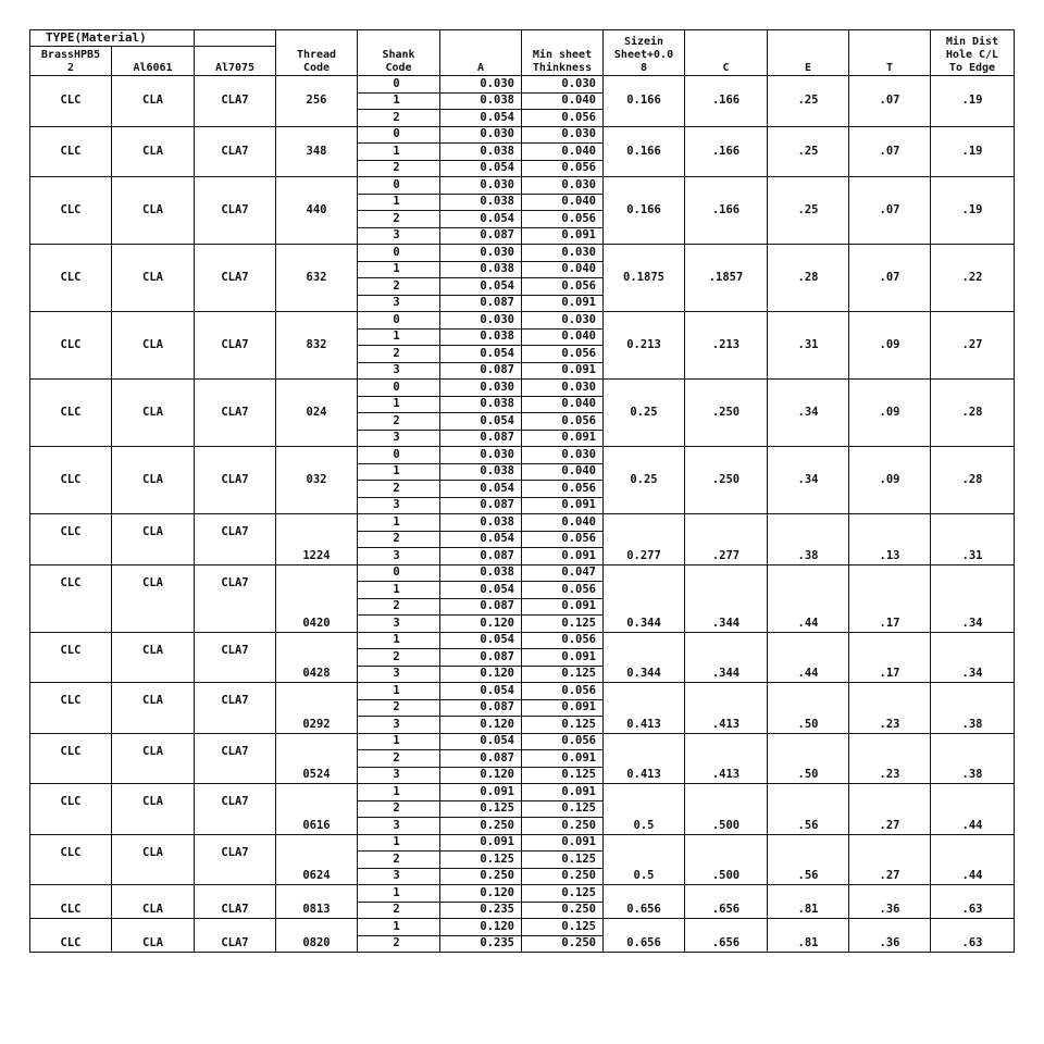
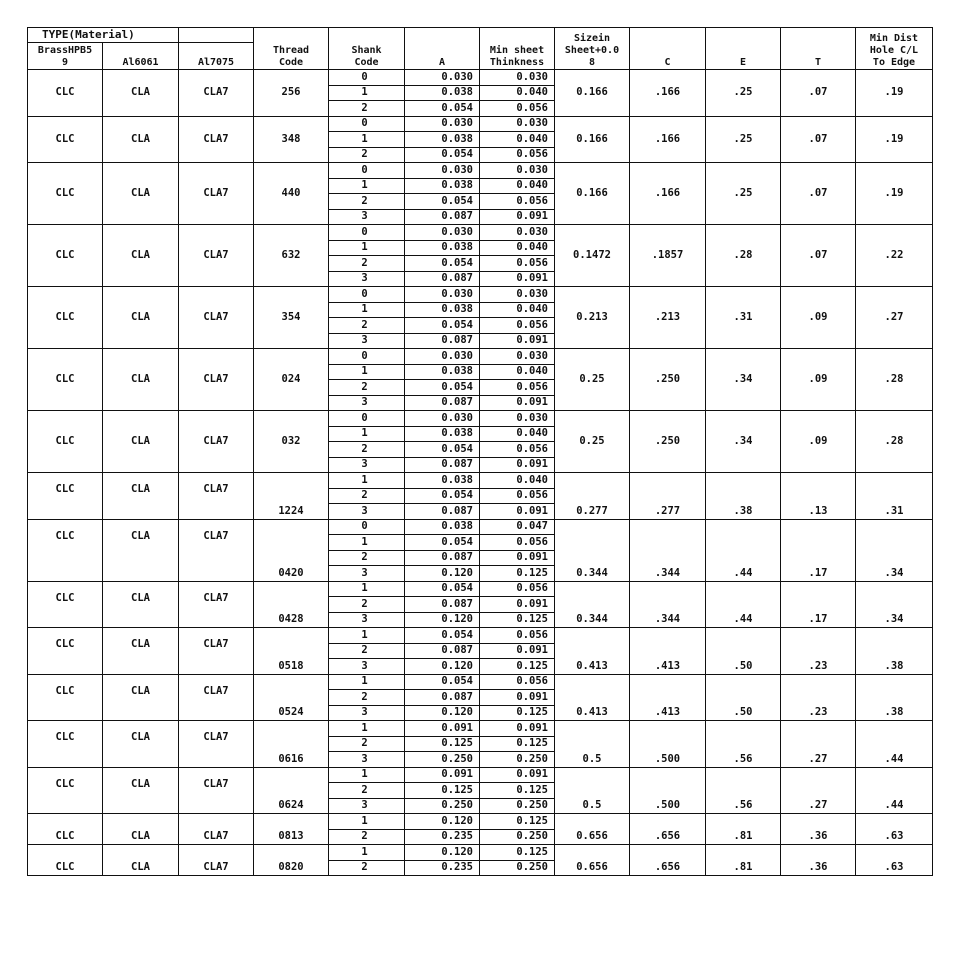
  TYPE(Material)		ThreadCode	ShankCode	A	Min sheetThinkness	SizeinSheet+0.08	C	E	T	Min DistHole C/LTo Edge
- BrassHPB52	Al6061	Al7075
+ BrassHPB59	Al6061	Al7075
  CLC	CLA	CLA7	256	0	0.030	0.030	0.166	.166	.25	.07	.19
  1	0.038	0.040
  2	0.054	0.056
  CLC	CLA	CLA7	348	0	0.030	0.030	0.166	.166	.25	.07	.19
  1	0.038	0.040
  2	0.054	0.056
  CLC	CLA	CLA7	440	0	0.030	0.030	0.166	.166	.25	.07	.19
  1	0.038	0.040
  2	0.054	0.056
  3	0.087	0.091
- CLC	CLA	CLA7	632	0	0.030	0.030	0.1875	.1857	.28	.07	.22
+ CLC	CLA	CLA7	632	0	0.030	0.030	0.1472	.1857	.28	.07	.22
  1	0.038	0.040
  2	0.054	0.056
  3	0.087	0.091
- CLC	CLA	CLA7	832	0	0.030	0.030	0.213	.213	.31	.09	.27
+ CLC	CLA	CLA7	354	0	0.030	0.030	0.213	.213	.31	.09	.27
  1	0.038	0.040
  2	0.054	0.056
  3	0.087	0.091
  CLC	CLA	CLA7	024	0	0.030	0.030	0.25	.250	.34	.09	.28
  1	0.038	0.040
  2	0.054	0.056
  3	0.087	0.091
  CLC	CLA	CLA7	032	0	0.030	0.030	0.25	.250	.34	.09	.28
  1	0.038	0.040
  2	0.054	0.056
  3	0.087	0.091
  CLC	CLA	CLA7	1224	1	0.038	0.040	0.277	.277	.38	.13	.31
  2	0.054	0.056
  3	0.087	0.091
  CLC	CLA	CLA7	0420	0	0.038	0.047	0.344	.344	.44	.17	.34
  1	0.054	0.056
  2	0.087	0.091
  3	0.120	0.125
  CLC	CLA	CLA7	0428	1	0.054	0.056	0.344	.344	.44	.17	.34
  2	0.087	0.091
  3	0.120	0.125
- CLC	CLA	CLA7	0292	1	0.054	0.056	0.413	.413	.50	.23	.38
+ CLC	CLA	CLA7	0518	1	0.054	0.056	0.413	.413	.50	.23	.38
  2	0.087	0.091
  3	0.120	0.125
  CLC	CLA	CLA7	0524	1	0.054	0.056	0.413	.413	.50	.23	.38
  2	0.087	0.091
  3	0.120	0.125
  CLC	CLA	CLA7	0616	1	0.091	0.091	0.5	.500	.56	.27	.44
  2	0.125	0.125
  3	0.250	0.250
  CLC	CLA	CLA7	0624	1	0.091	0.091	0.5	.500	.56	.27	.44
  2	0.125	0.125
  3	0.250	0.250
  CLC	CLA	CLA7	0813	1	0.120	0.125	0.656	.656	.81	.36	.63
  2	0.235	0.250
  CLC	CLA	CLA7	0820	1	0.120	0.125	0.656	.656	.81	.36	.63
  2	0.235	0.250
